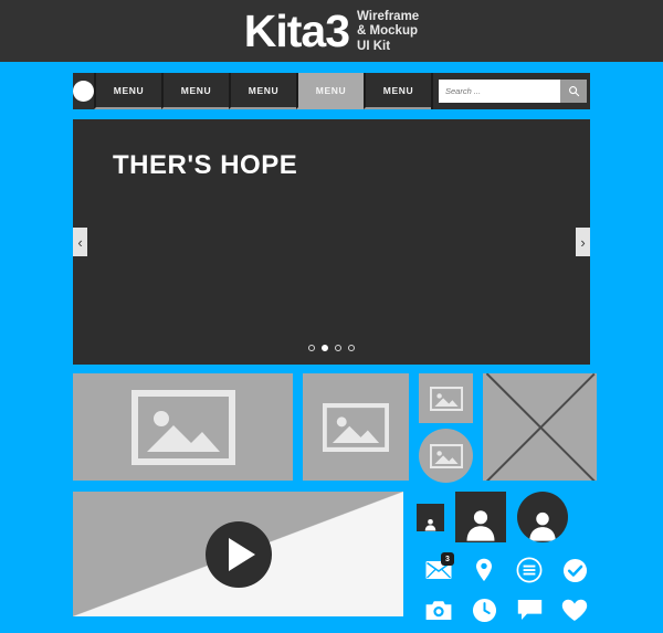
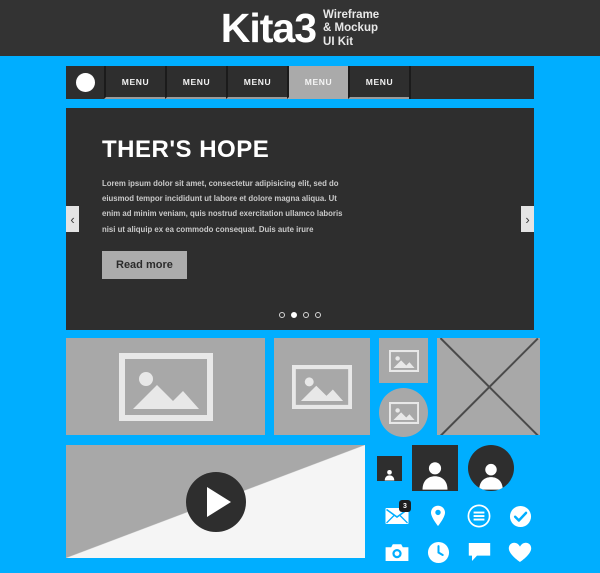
  Kita3
  Wireframe
  & Mockup
  UI Kit
  MENU
  MENU
  MENU
  MENU
  MENU
- Search ...
  THER'S HOPE
+ Lorem ipsum dolor sit amet, consectetur adipisicing elit, sed do eiusmod tempor incididunt ut labore et dolore magna aliqua. Ut enim ad minim veniam, quis nostrud exercitation ullamco laboris nisi ut aliquip ex ea commodo consequat. Duis aute irure
+ Read more
  ‹
  ›
